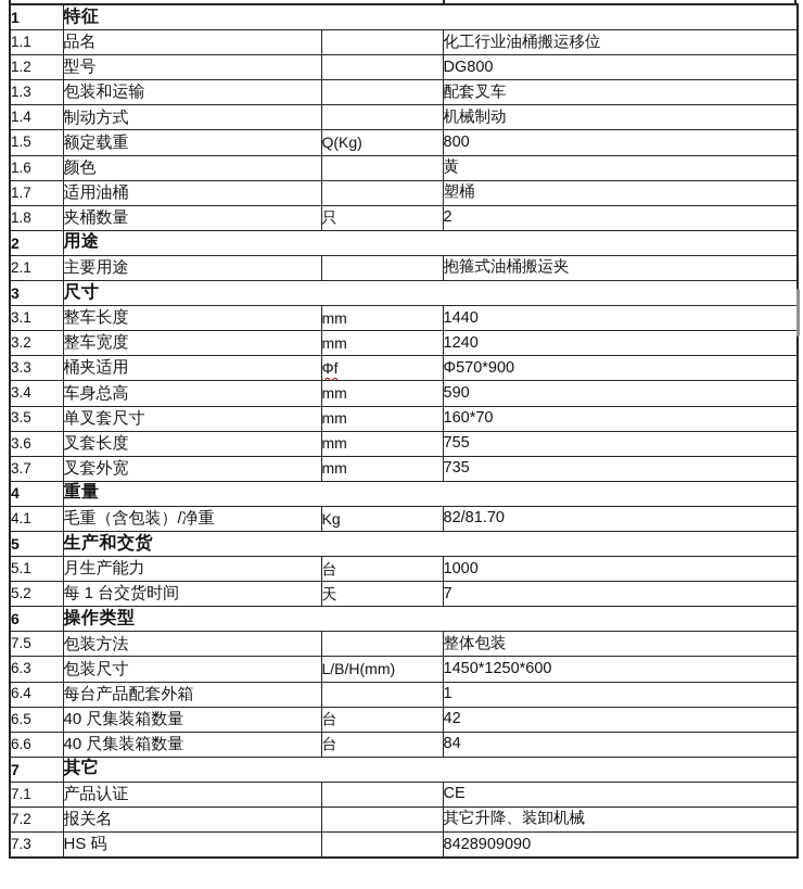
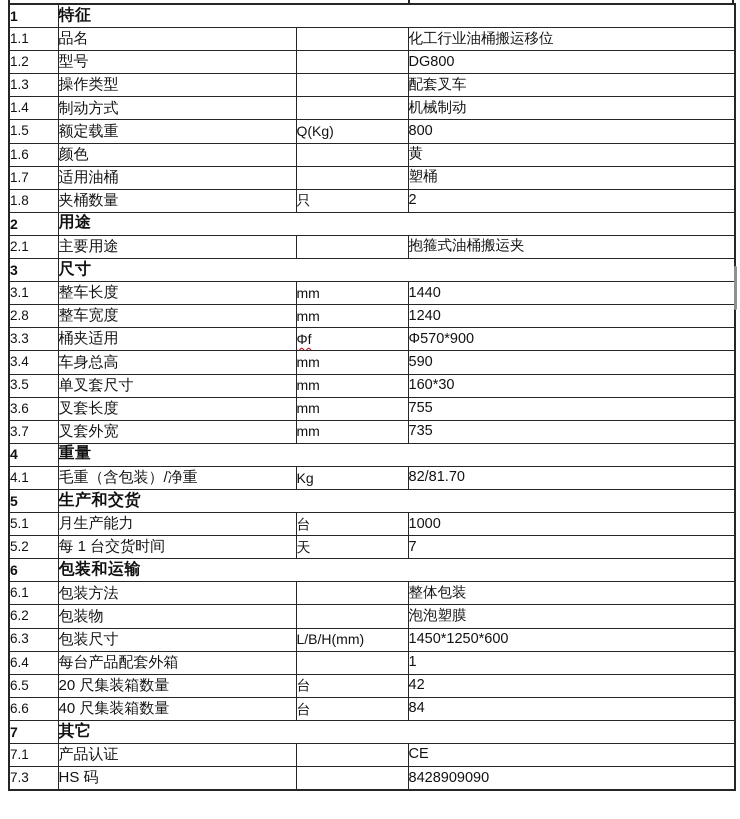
  1	特征
  1.1	品名		化工行业油桶搬运移位
  1.2	型号		DG800
- 1.3	包装和运输		配套叉车
+ 1.3	操作类型		配套叉车
  1.4	制动方式		机械制动
  1.5	额定载重	Q(Kg)	800
  1.6	颜色		黄
  1.7	适用油桶		塑桶
  1.8	夹桶数量	只	2
  2	用途
  2.1	主要用途		抱箍式油桶搬运夹
  3	尺寸
  3.1	整车长度	mm	1440
- 3.2	整车宽度	mm	1240
+ 2.8	整车宽度	mm	1240
  3.3	桶夹适用	Φf	Φ570*900
  3.4	车身总高	mm	590
- 3.5	单叉套尺寸	mm	160*70
+ 3.5	单叉套尺寸	mm	160*30
  3.6	叉套长度	mm	755
  3.7	叉套外宽	mm	735
  4	重量
  4.1	毛重（含包装）/净重	Kg	82/81.70
  5	生产和交货
  5.1	月生产能力	台	1000
  5.2	每 1 台交货时间	天	7
- 6	操作类型
+ 6	包装和运输
- 7.5	包装方法		整体包装
+ 6.1	包装方法		整体包装
+ 6.2	包装物		泡泡塑膜
  6.3	包装尺寸	L/B/H(mm)	1450*1250*600
  6.4	每台产品配套外箱		1
- 6.5	40 尺集装箱数量	台	42
+ 6.5	20 尺集装箱数量	台	42
  6.6	40 尺集装箱数量	台	84
  7	其它
  7.1	产品认证		CE
- 7.2	报关名		其它升降、装卸机械
  7.3	HS 码		8428909090
